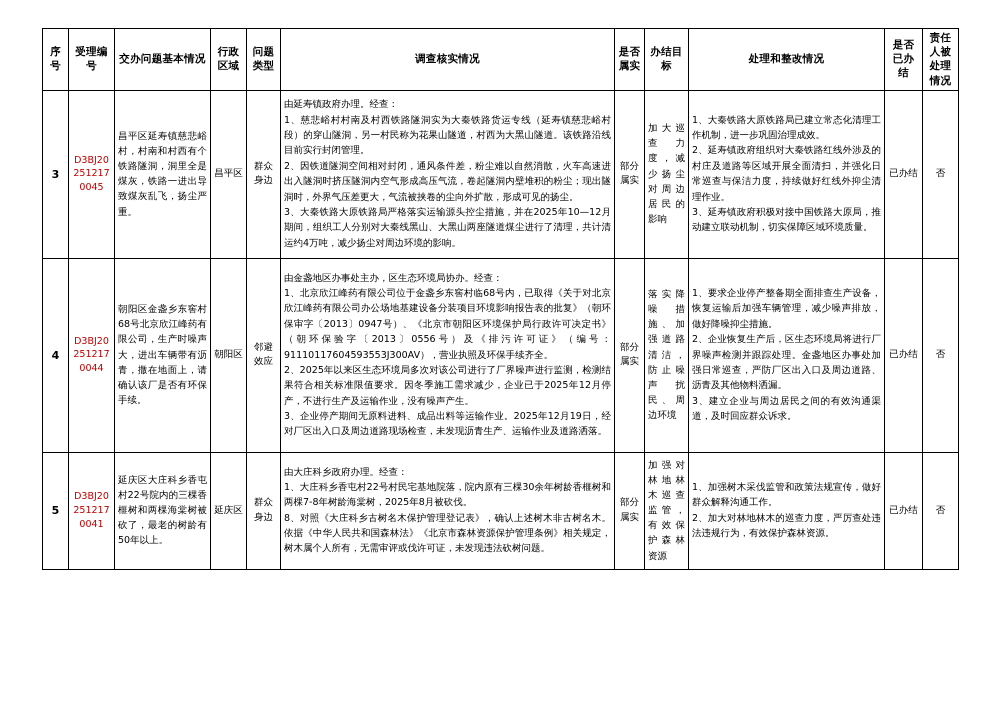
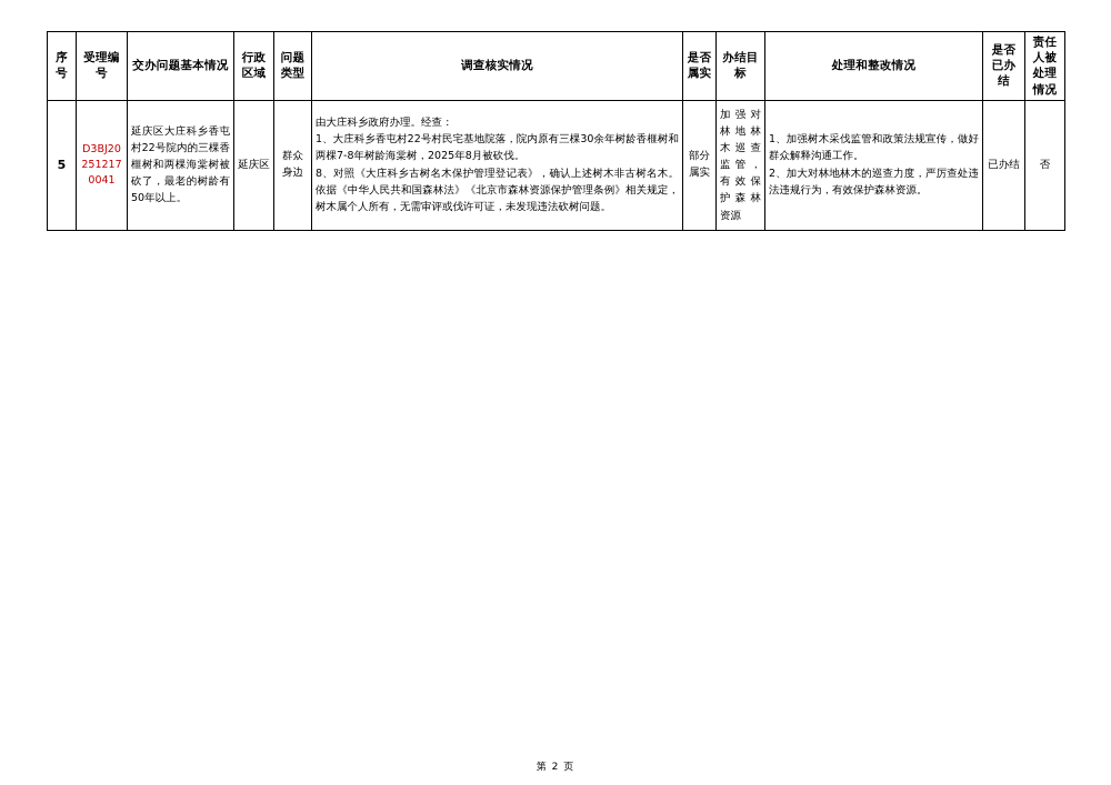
  序号	受理编号	交办问题基本情况	行政区域	问题类型	调查核实情况	是否属实	办结目标	处理和整改情况	是否已办结	责任人被处理情况
- 3	D3BJ202512170045	昌平区延寿镇慈悲峪村，村南和村西有个铁路隧洞，洞里全是煤灰，铁路一进出导致煤灰乱飞，扬尘严重。	昌平区	群众身边	由延寿镇政府办理。经查： 1、慈悲峪村村南及村西铁路隧洞实为大秦铁路货运专线（延寿镇慈悲峪村段）的穿山隧洞，另一村民称为花果山隧道，村西为大黑山隧道。该铁路沿线目前实行封闭管理。 2、因铁道隧洞空间相对封闭，通风条件差，粉尘难以自然消散，火车高速进出入隧洞时挤压隧洞内空气形成高压气流，卷起隧洞内壁堆积的粉尘；现出隧洞时，外界气压差更大，气流被挟卷的尘向外扩散，形成可见的扬尘。 3、大秦铁路大原铁路局严格落实运输源头控尘措施，并在2025年10—12月期间，组织工人分别对大秦线黑山、大黑山两座隧道煤尘进行了清理，共计清运约4万吨，减少扬尘对周边环境的影响。	部分属实	加大巡查力度，减少扬尘对周边居民的影响	1、大秦铁路大原铁路局已建立常态化清理工作机制，进一步巩固治理成效。 2、延寿镇政府组织对大秦铁路红线外涉及的村庄及道路等区域开展全面清扫，并强化日常巡查与保洁力度，持续做好红线外抑尘清理作业。 3、延寿镇政府积极对接中国铁路大原局，推动建立联动机制，切实保障区域环境质量。	已办结	否
- 4	D3BJ202512170044	朝阳区金盏乡东窖村68号北京欣江峰药有限公司，生产时噪声大，进出车辆带有沥青，撒在地面上，请确认该厂是否有环保手续。	朝阳区	邻避效应	由金盏地区办事处主办，区生态环境局协办。经查： 1、北京欣江峰药有限公司位于金盏乡东窖村临68号内，已取得《关于对北京欣江峰药有限公司办公场地基建设备分装项目环境影响报告表的批复》（朝环保审字〔2013〕0947号）、《北京市朝阳区环境保护局行政许可决定书》（朝环保验字〔2013〕0556号）及《排污许可证》（编号：91110117604593553J300AV），营业执照及环保手续齐全。 2、2025年以来区生态环境局多次对该公司进行了厂界噪声进行监测，检测结果符合相关标准限值要求。因冬季施工需求减少，企业已于2025年12月停产，不进行生产及运输作业，没有噪声产生。 3、企业停产期间无原料进料、成品出料等运输作业。2025年12月19日，经对厂区出入口及周边道路现场检查，未发现沥青生产、运输作业及道路洒落。	部分属实	落实降噪措施、加强道路清洁，防止噪声扰民、周边环境	1、要求企业停产整备期全面排查生产设备，恢复运输后加强车辆管理，减少噪声排放，做好降噪抑尘措施。 2、企业恢复生产后，区生态环境局将进行厂界噪声检测并跟踪处理。金盏地区办事处加强日常巡查，严防厂区出入口及周边道路、沥青及其他物料洒漏。 3、建立企业与周边居民之间的有效沟通渠道，及时回应群众诉求。	已办结	否
  5	D3BJ202512170041	延庆区大庄科乡香屯村22号院内的三棵香榧树和两棵海棠树被砍了，最老的树龄有50年以上。	延庆区	群众身边	由大庄科乡政府办理。经查： 1、大庄科乡香屯村22号村民宅基地院落，院内原有三棵30余年树龄香榧树和两棵7-8年树龄海棠树，2025年8月被砍伐。 8、对照《大庄科乡古树名木保护管理登记表》，确认上述树木非古树名木。依据《中华人民共和国森林法》《北京市森林资源保护管理条例》相关规定，树木属个人所有，无需审评或伐许可证，未发现违法砍树问题。	部分属实	加强对林地林木巡查监管，有效保护森林资源	1、加强树木采伐监管和政策法规宣传，做好群众解释沟通工作。 2、加大对林地林木的巡查力度，严厉查处违法违规行为，有效保护森林资源。	已办结	否
+ 第 2 页
